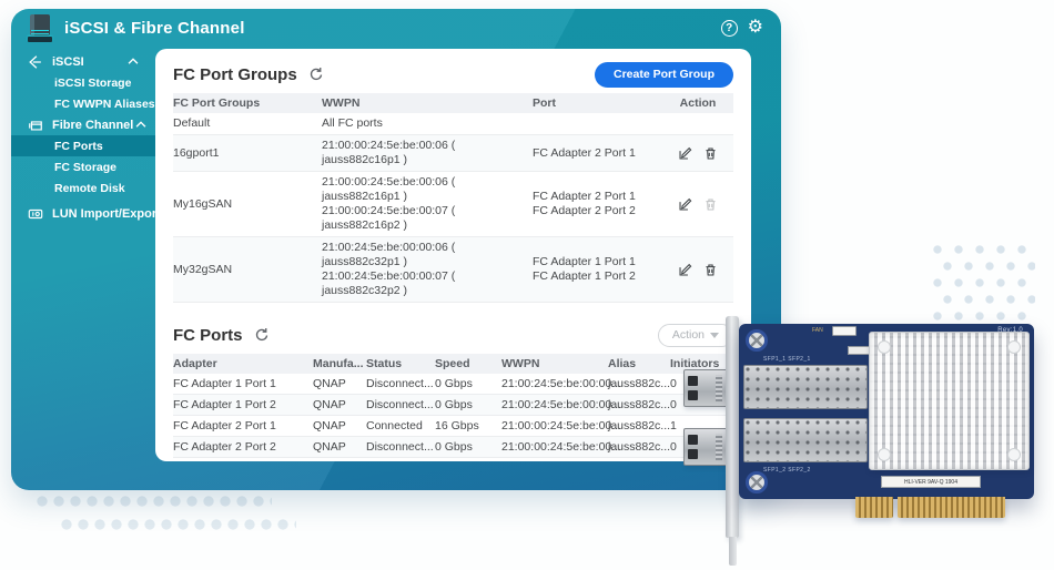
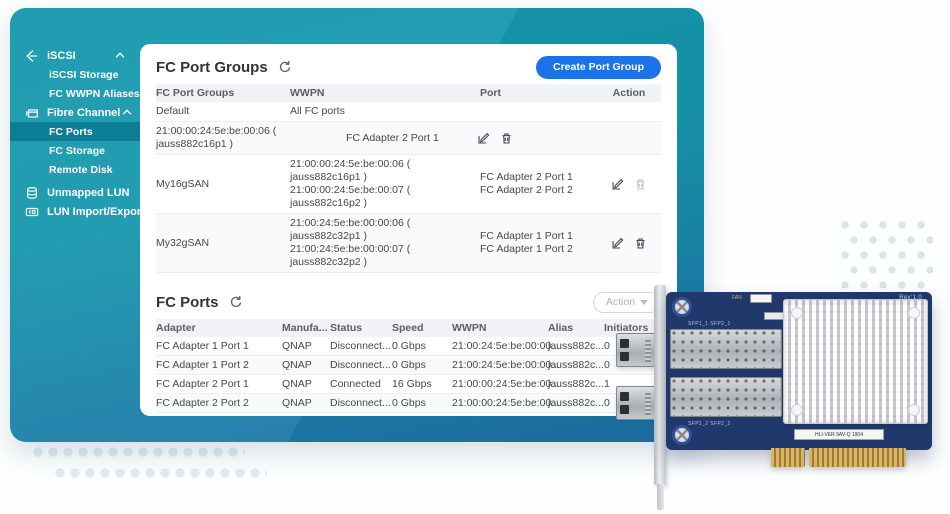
- iSCSI & Fibre Channel
- ?
- ⚙
  iSCSI
  iSCSI Storage
  FC WWPN Aliases
  Fibre Channel
  FC Ports
  FC Storage
  Remote Disk
+ Unmapped LUN
  LUN Import/Expor
  FC Port Groups
  Create Port Group
  FC Port Groups
  WWPN
  Port
  Action
  Default
  All FC ports
- 16gport1
  21:00:00:24:5e:be:00:06 ( jauss882c16p1 )
  FC Adapter 2 Port 1
  My16gSAN
  21:00:00:24:5e:be:00:06 ( jauss882c16p1 )
  21:00:00:24:5e:be:00:07 ( jauss882c16p2 )
  FC Adapter 2 Port 1
  FC Adapter 2 Port 2
  My32gSAN
  21:00:24:5e:be:00:00:06 ( jauss882c32p1 )
  21:00:24:5e:be:00:00:07 ( jauss882c32p2 )
  FC Adapter 1 Port 1
  FC Adapter 1 Port 2
  FC Ports
  Action
  Adapter
  Manufa...
  Status
  Speed
  WWPN
  Alias
  Initiators
  FC Adapter 1 Port 1
  QNAP
  Disconnect...
  0 Gbps
  21:00:24:5e:be:00:0
  jauss882c...
  0
  FC Adapter 1 Port 2
  QNAP
  Disconnect...
  0 Gbps
  21:00:24:5e:be:00:0
  jauss882c...
  0
  FC Adapter 2 Port 1
  QNAP
  Connected
  16 Gbps
  21:00:00:24:5e:be:0
  jauss882c...
  1
  FC Adapter 2 Port 2
  QNAP
  Disconnect...
  0 Gbps
  21:00:00:24:5e:be:0
  jauss882c...
  0
